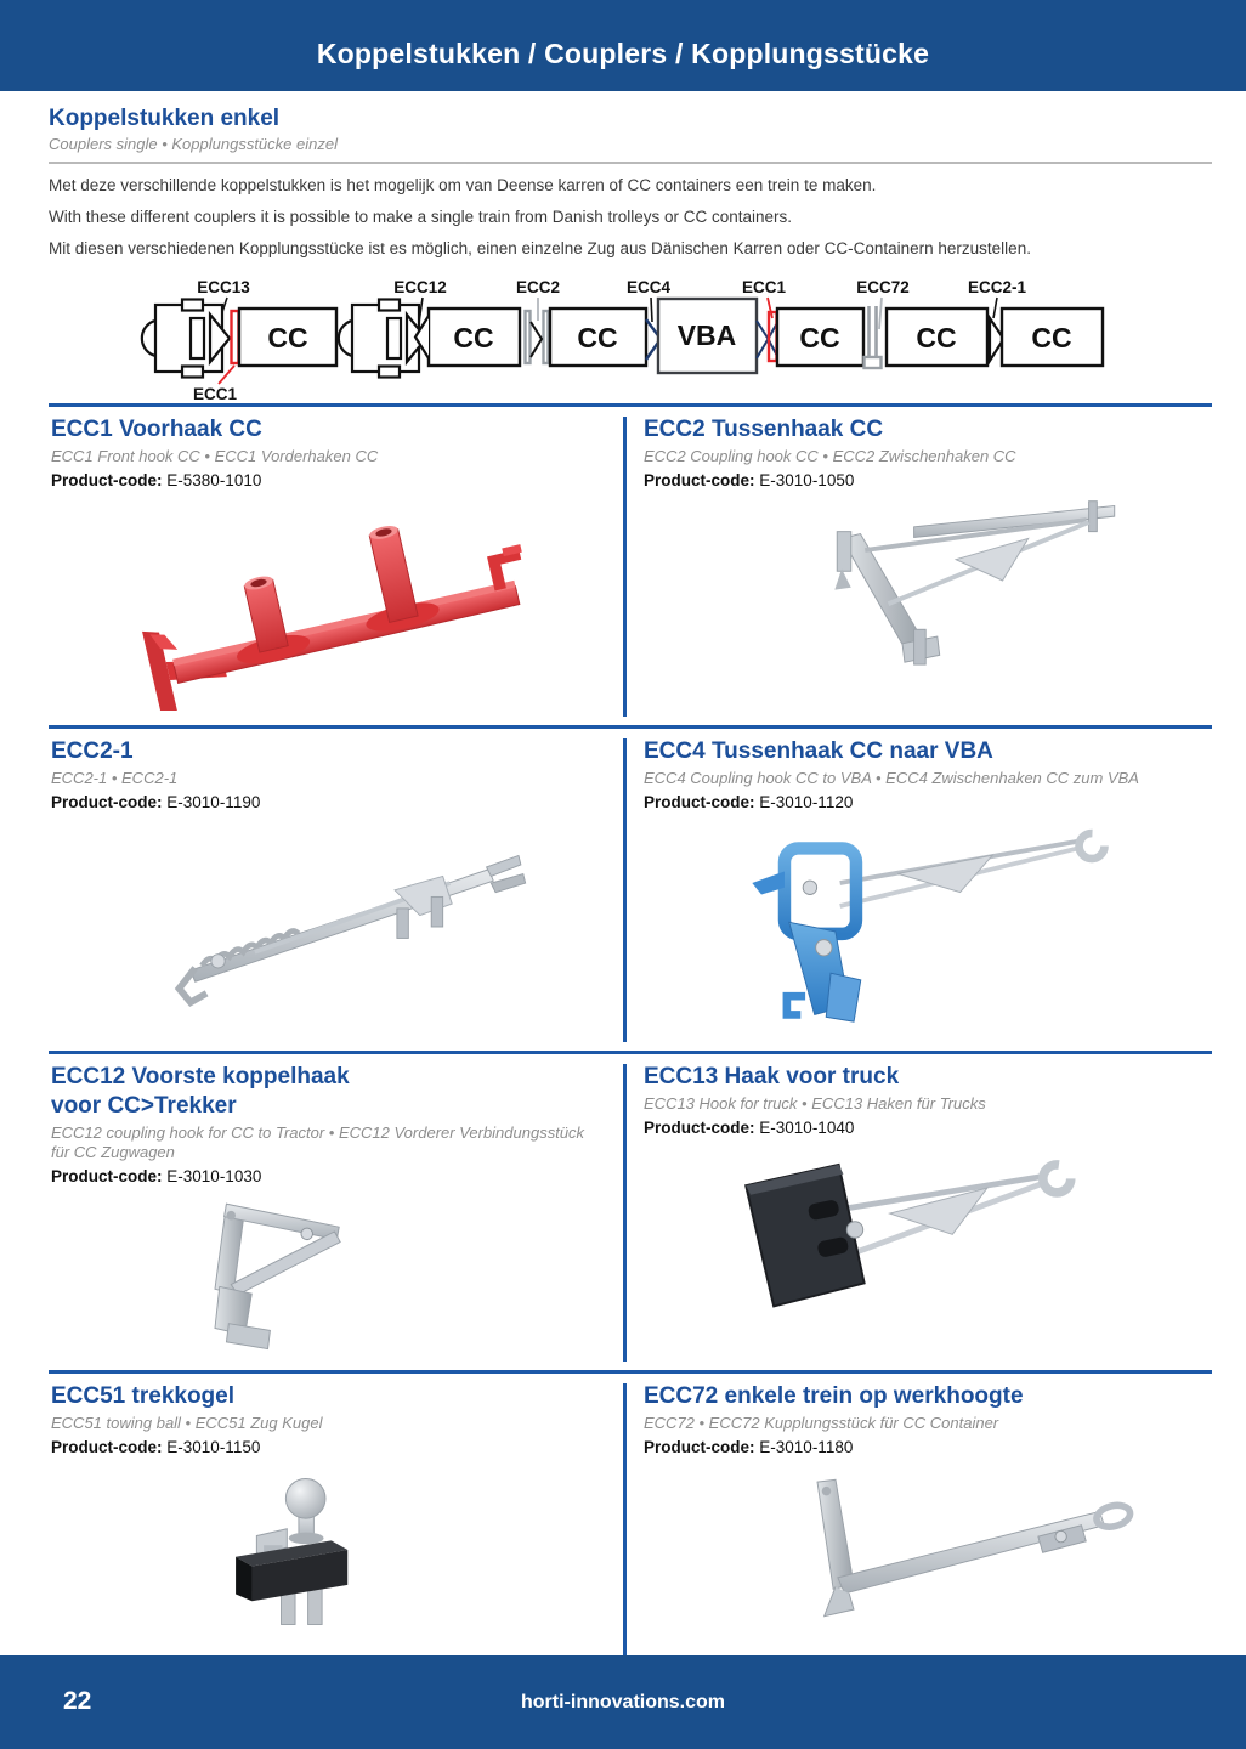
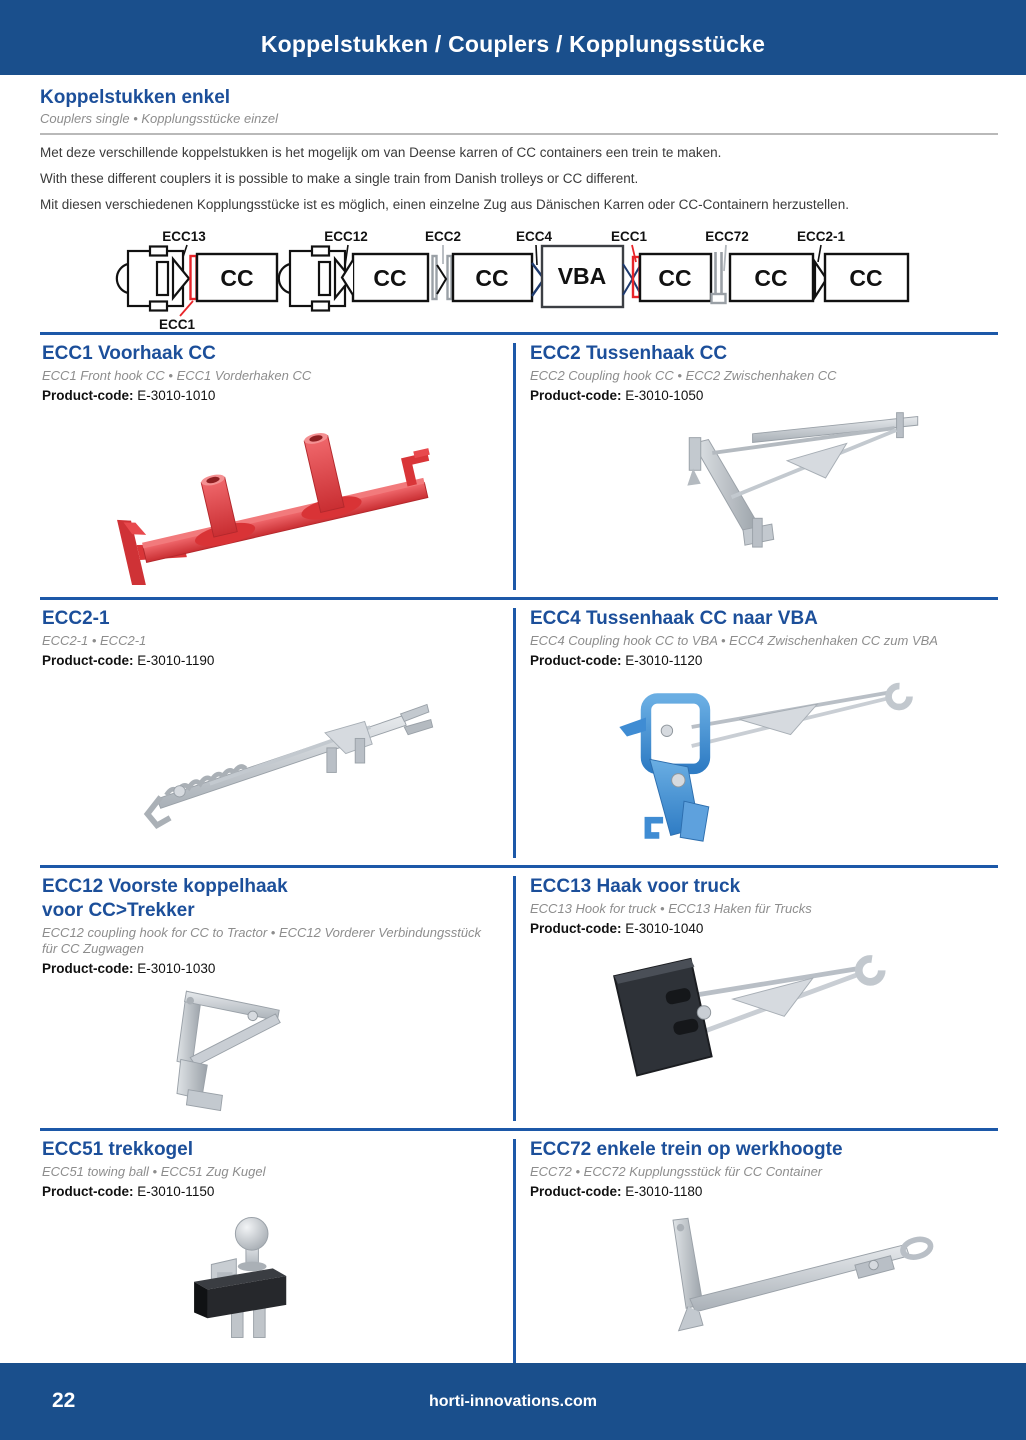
  Koppelstukken / Couplers / Kopplungsstücke
  Koppelstukken enkel
  Couplers single • Kopplungsstücke einzel
  Met deze verschillende koppelstukken is het mogelijk om van Deense karren of CC containers een trein te maken.
- With these different couplers it is possible to make a single train from Danish trolleys or CC containers.
+ With these different couplers it is possible to make a single train from Danish trolleys or CC different.
  Mit diesen verschiedenen Kopplungsstücke ist es möglich, einen einzelne Zug aus Dänischen Karren oder CC-Containern herzustellen.
  ECC13
  ECC12
  ECC2
  ECC4
  ECC1
  ECC72
  ECC2-1
  CC
  CC
  CC
  VBA
  CC
  CC
  CC
  ECC1
  ECC1 Voorhaak CC
  ECC1 Front hook CC • ECC1 Vorderhaken CC
- Product-code: E-5380-1010
+ Product-code: E-3010-1010
  ECC2 Tussenhaak CC
  ECC2 Coupling hook CC • ECC2 Zwischenhaken CC
  Product-code: E-3010-1050
  ECC2-1
  ECC2-1 • ECC2-1
  Product-code: E-3010-1190
  ECC4 Tussenhaak CC naar VBA
  ECC4 Coupling hook CC to VBA • ECC4 Zwischenhaken CC zum VBA
  Product-code: E-3010-1120
  ECC12 Voorste koppelhaak
  voor CC>Trekker
  ECC12 coupling hook for CC to Tractor • ECC12 Vorderer Verbindungsstück für CC Zugwagen
  Product-code: E-3010-1030
  ECC13 Haak voor truck
  ECC13 Hook for truck • ECC13 Haken für Trucks
  Product-code: E-3010-1040
  ECC51 trekkogel
  ECC51 towing ball • ECC51 Zug Kugel
  Product-code: E-3010-1150
  ECC72 enkele trein op werkhoogte
  ECC72 • ECC72 Kupplungsstück für CC Container
  Product-code: E-3010-1180
  22
  horti-innovations.com
